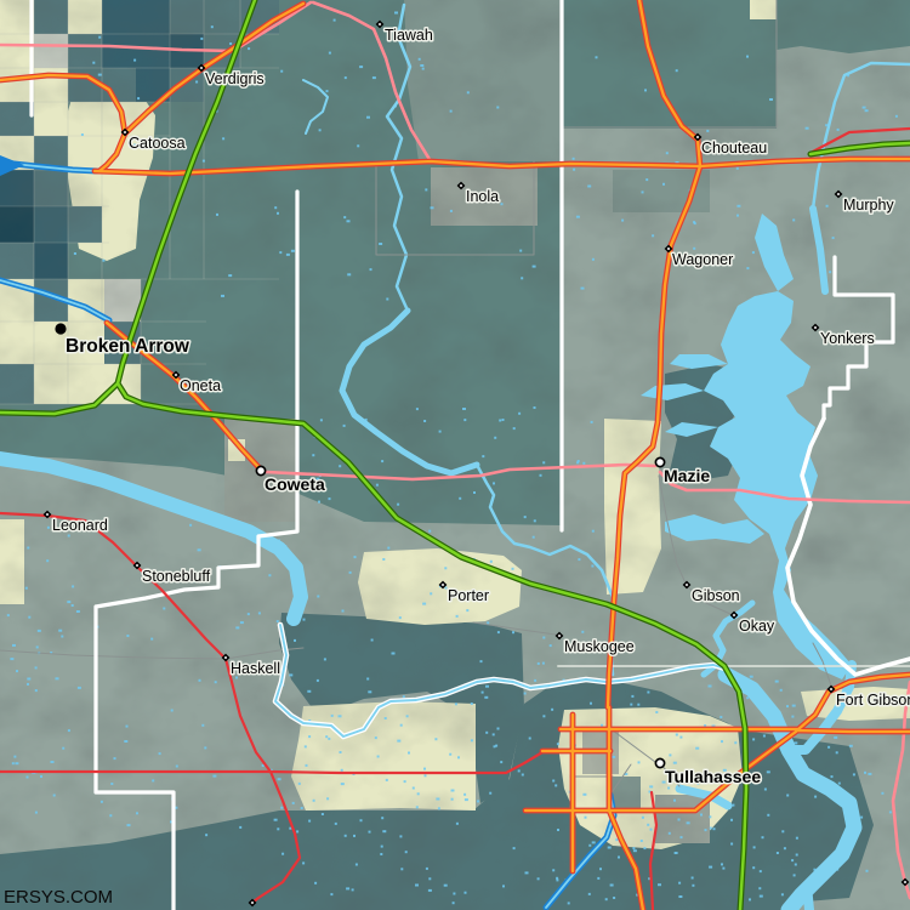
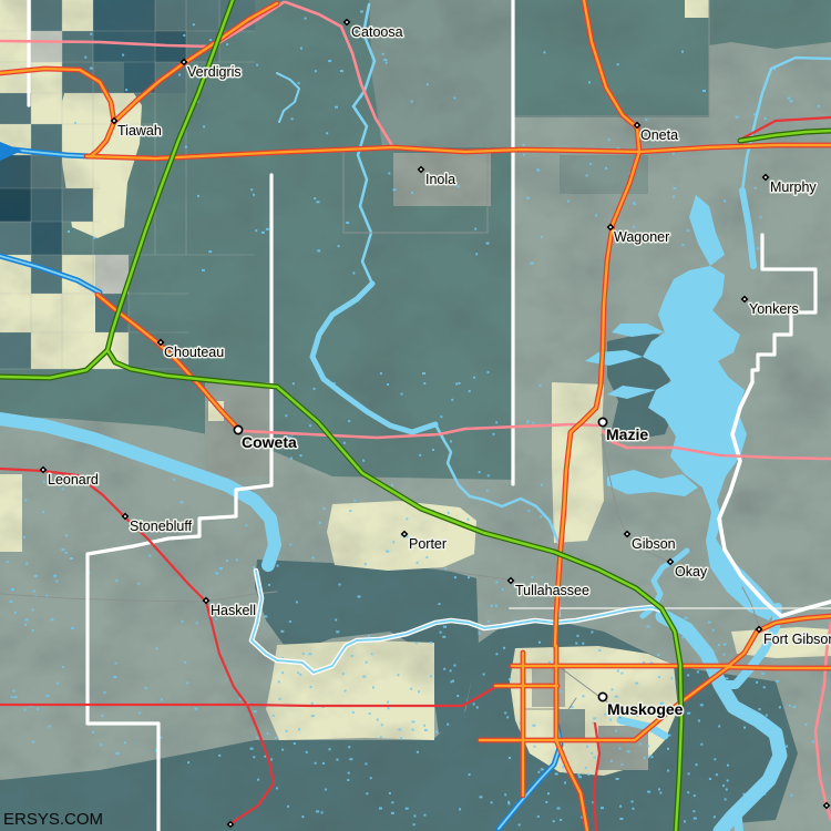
- Tiawah
+ Catoosa
  Verdigris
- Catoosa
+ Tiawah
- Chouteau
+ Oneta
  Inola
  Murphy
  Wagoner
- Broken Arrow
  Yonkers
- Oneta
+ Chouteau
  Coweta
  Mazie
  Leonard
  Stonebluff
  Porter
  Gibson
  Okay
- Muskogee
+ Tullahassee
  Haskell
  Fort Gibso
- Tullahassee
+ Muskogee
  ERSYS.COM
